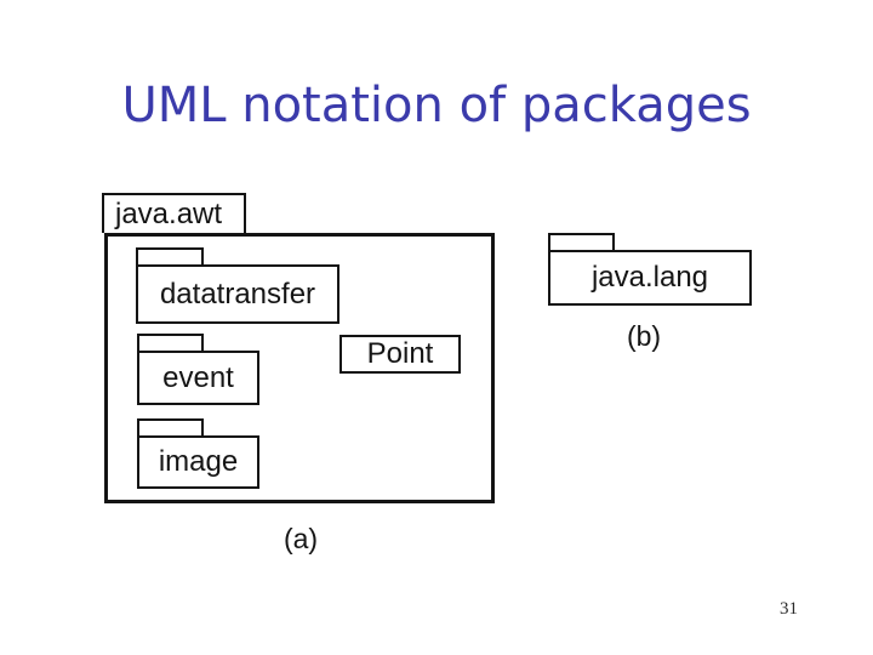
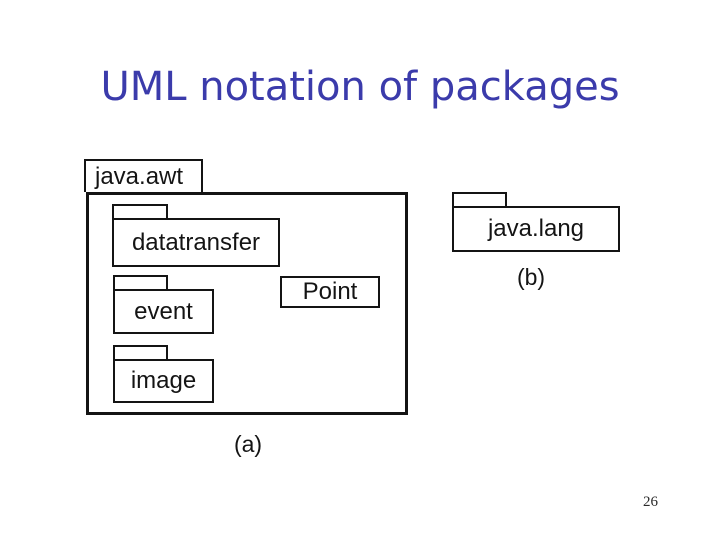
  UML notation of packages
  java.awt
  datatransfer
  event
  image
  Point
  (a)
  java.lang
  (b)
- 31
+ 26
